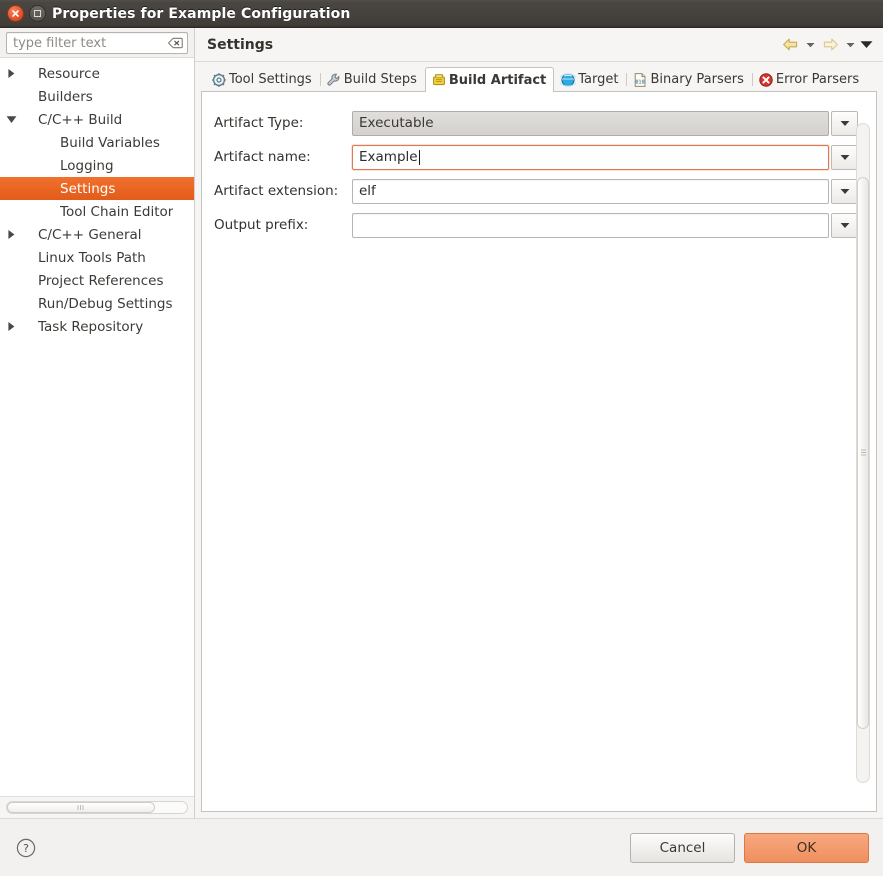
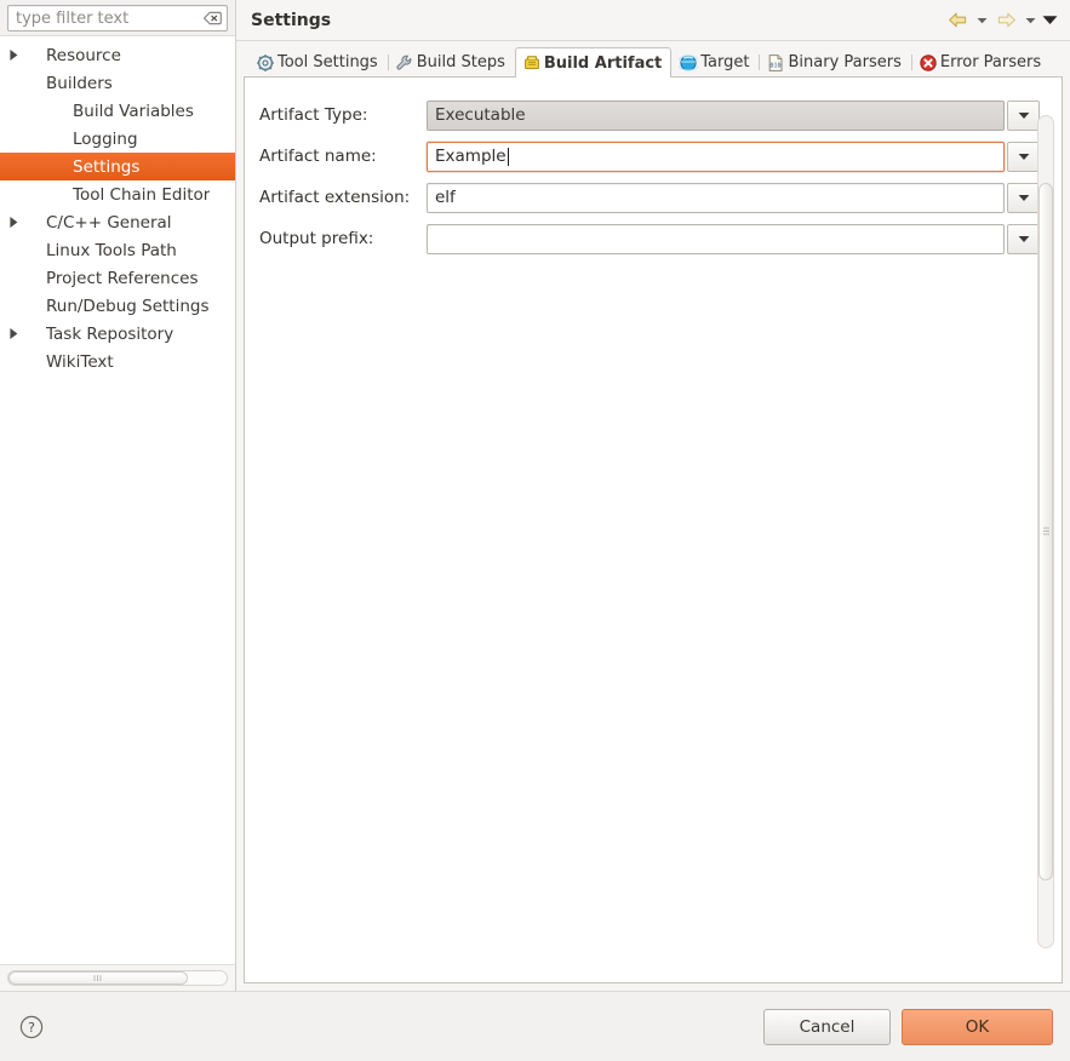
- Properties for Example Configuration
  type filter text
  Resource
  Builders
- C/C++ Build
  Build Variables
  Logging
  Settings
  Tool Chain Editor
  C/C++ General
  Linux Tools Path
  Project References
  Run/Debug Settings
  Task Repository
+ WikiText
  Settings
  Tool Settings
  Build Steps
  Build Artifact
  Target
  Binary Parsers
  Error Parsers
  Artifact Type:
  Executable
  Artifact name:
  Example
  Artifact extension:
  elf
  Output prefix:
  ?
  Cancel
  OK
